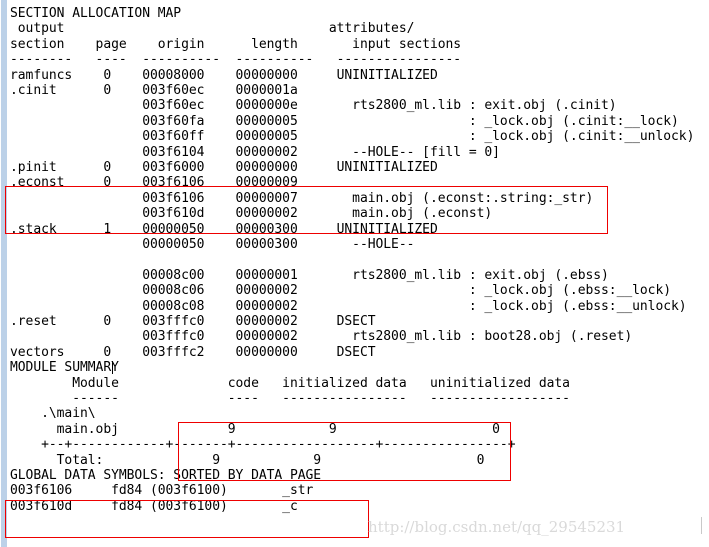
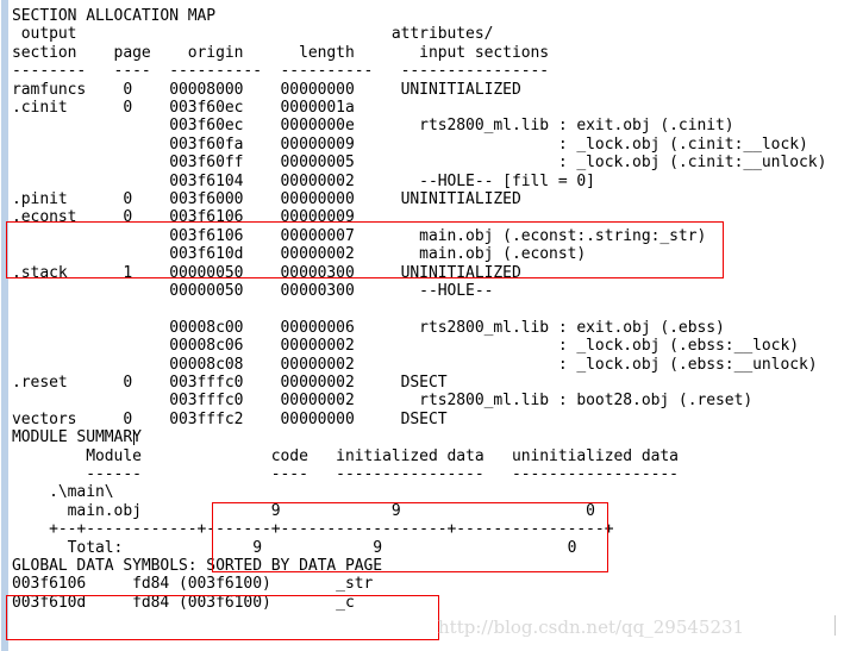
  SECTION ALLOCATION MAP
  output attributes/
  section page origin length input sections
  -------- ---- ---------- ---------- ----------------
  ramfuncs 0 00008000 00000000 UNINITIALIZED
  .cinit 0 003f60ec 0000001a
  003f60ec 0000000e rts2800_ml.lib : exit.obj (.cinit)
- 003f60fa 00000005 : _lock.obj (.cinit:__lock)
+ 003f60fa 00000009 : _lock.obj (.cinit:__lock)
  003f60ff 00000005 : _lock.obj (.cinit:__unlock)
  003f6104 00000002 --HOLE-- [fill = 0]
  .pinit 0 003f6000 00000000 UNINITIALIZED
  .econst 0 003f6106 00000009
  003f6106 00000007 main.obj (.econst:.string:_str)
  003f610d 00000002 main.obj (.econst)
  .stack 1 00000050 00000300 UNINITIALIZED
  00000050 00000300 --HOLE--
- 00008c00 00000001 rts2800_ml.lib : exit.obj (.ebss)
+ 00008c00 00000006 rts2800_ml.lib : exit.obj (.ebss)
  00008c06 00000002 : _lock.obj (.ebss:__lock)
  00008c08 00000002 : _lock.obj (.ebss:__unlock)
  .reset 0 003fffc0 00000002 DSECT
  003fffc0 00000002 rts2800_ml.lib : boot28.obj (.reset)
  vectors 0 003fffc2 00000000 DSECT
  MODULE SUMMARY
  Module code initialized data uninitialized data
  ------ ---- ---------------- ------------------
  .\main\
  main.obj 9 9 0
  +--+------------+-------+------------------+----------------+
  Total: 9 9 0
  GLOBAL DATA SYMBOLS: SORTED BY DATA PAGE
  003f6106 fd84 (003f6100) _str
  003f610d fd84 (003f6100) _c
  http://blog.csdn.net/qq_29545231
